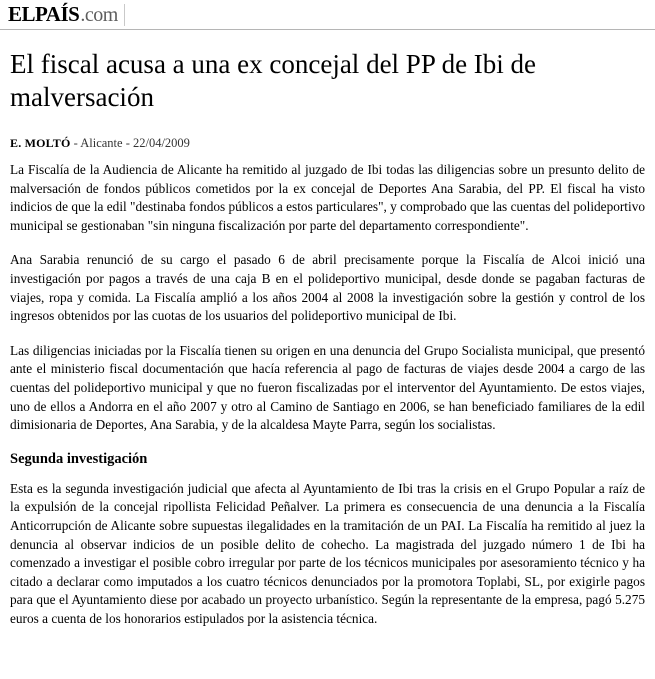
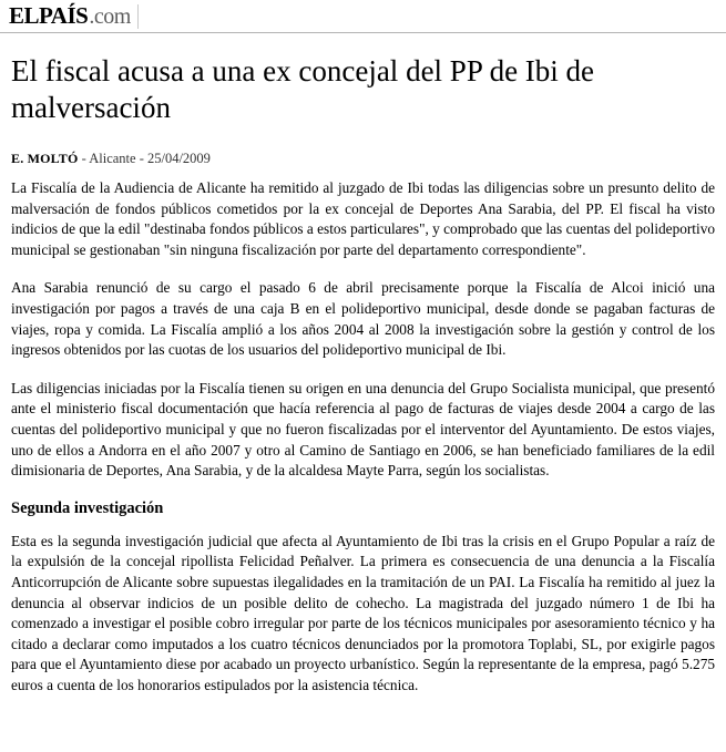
  EL
  PAÍS
  .com
  El fiscal acusa a una ex concejal del PP de Ibi de malversación
- E. MOLTÓ - Alicante - 22/04/2009
+ E. MOLTÓ - Alicante - 25/04/2009
  La Fiscalía de la Audiencia de Alicante ha remitido al juzgado de Ibi todas las diligencias sobre un presunto delito de malversación de fondos públicos cometidos por la ex concejal de Deportes Ana Sarabia, del PP. El fiscal ha visto indicios de que la edil "destinaba fondos públicos a estos particulares", y comprobado que las cuentas del polideportivo municipal se gestionaban "sin ninguna fiscalización por parte del departamento correspondiente".
  Ana Sarabia renunció de su cargo el pasado 6 de abril precisamente porque la Fiscalía de Alcoi inició una investigación por pagos a través de una caja B en el polideportivo municipal, desde donde se pagaban facturas de viajes, ropa y comida. La Fiscalía amplió a los años 2004 al 2008 la investigación sobre la gestión y control de los ingresos obtenidos por las cuotas de los usuarios del polideportivo municipal de Ibi.
  Las diligencias iniciadas por la Fiscalía tienen su origen en una denuncia del Grupo Socialista municipal, que presentó ante el ministerio fiscal documentación que hacía referencia al pago de facturas de viajes desde 2004 a cargo de las cuentas del polideportivo municipal y que no fueron fiscalizadas por el interventor del Ayuntamiento. De estos viajes, uno de ellos a Andorra en el año 2007 y otro al Camino de Santiago en 2006, se han beneficiado familiares de la edil dimisionaria de Deportes, Ana Sarabia, y de la alcaldesa Mayte Parra, según los socialistas.
  Segunda investigación
  Esta es la segunda investigación judicial que afecta al Ayuntamiento de Ibi tras la crisis en el Grupo Popular a raíz de la expulsión de la concejal ripollista Felicidad Peñalver. La primera es consecuencia de una denuncia a la Fiscalía Anticorrupción de Alicante sobre supuestas ilegalidades en la tramitación de un PAI. La Fiscalía ha remitido al juez la denuncia al observar indicios de un posible delito de cohecho. La magistrada del juzgado número 1 de Ibi ha comenzado a investigar el posible cobro irregular por parte de los técnicos municipales por asesoramiento técnico y ha citado a declarar como imputados a los cuatro técnicos denunciados por la promotora Toplabi, SL, por exigirle pagos para que el Ayuntamiento diese por acabado un proyecto urbanístico. Según la representante de la empresa, pagó 5.275 euros a cuenta de los honorarios estipulados por la asistencia técnica.
